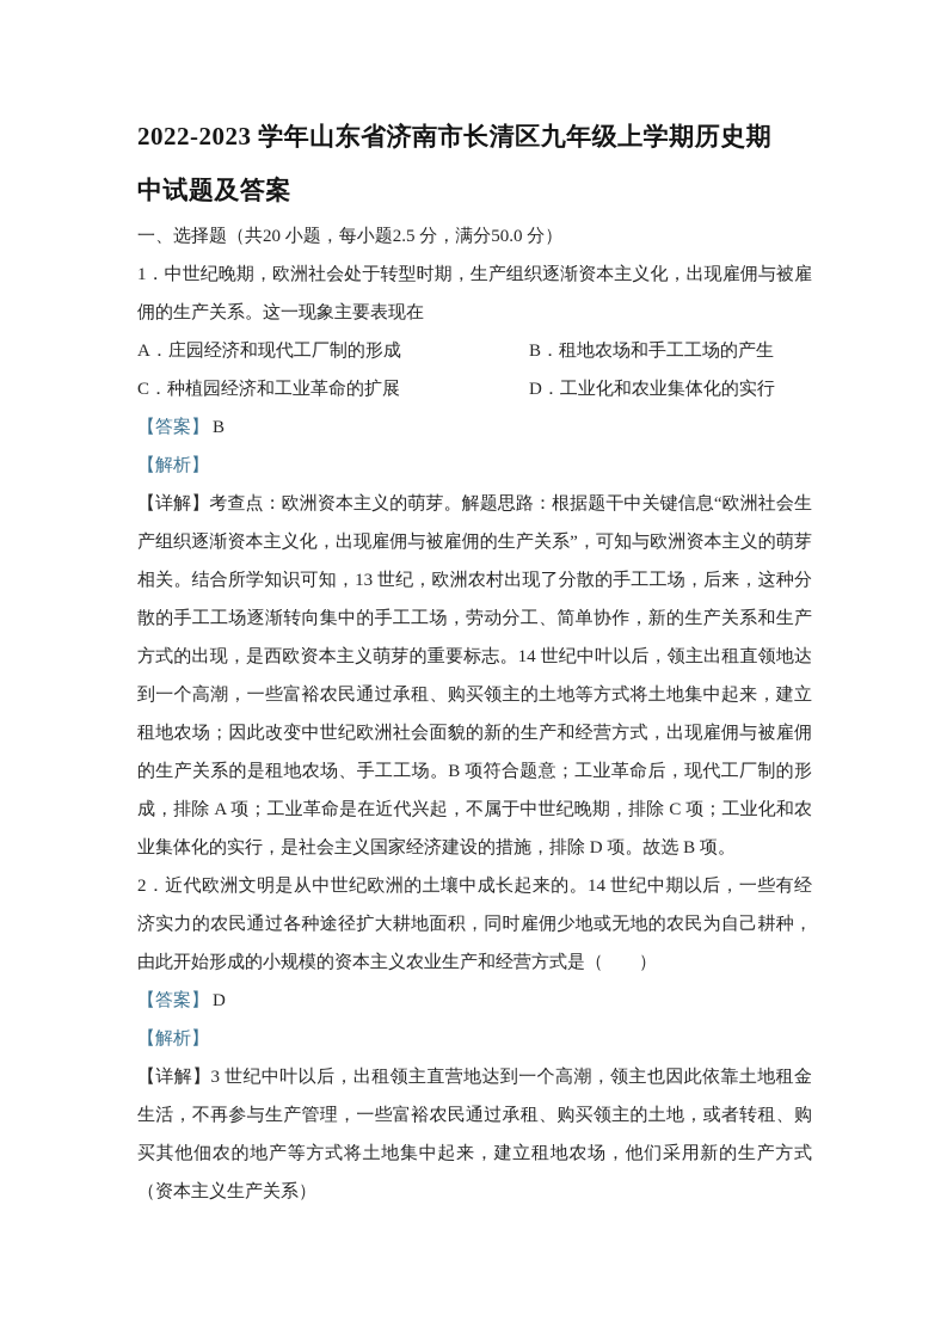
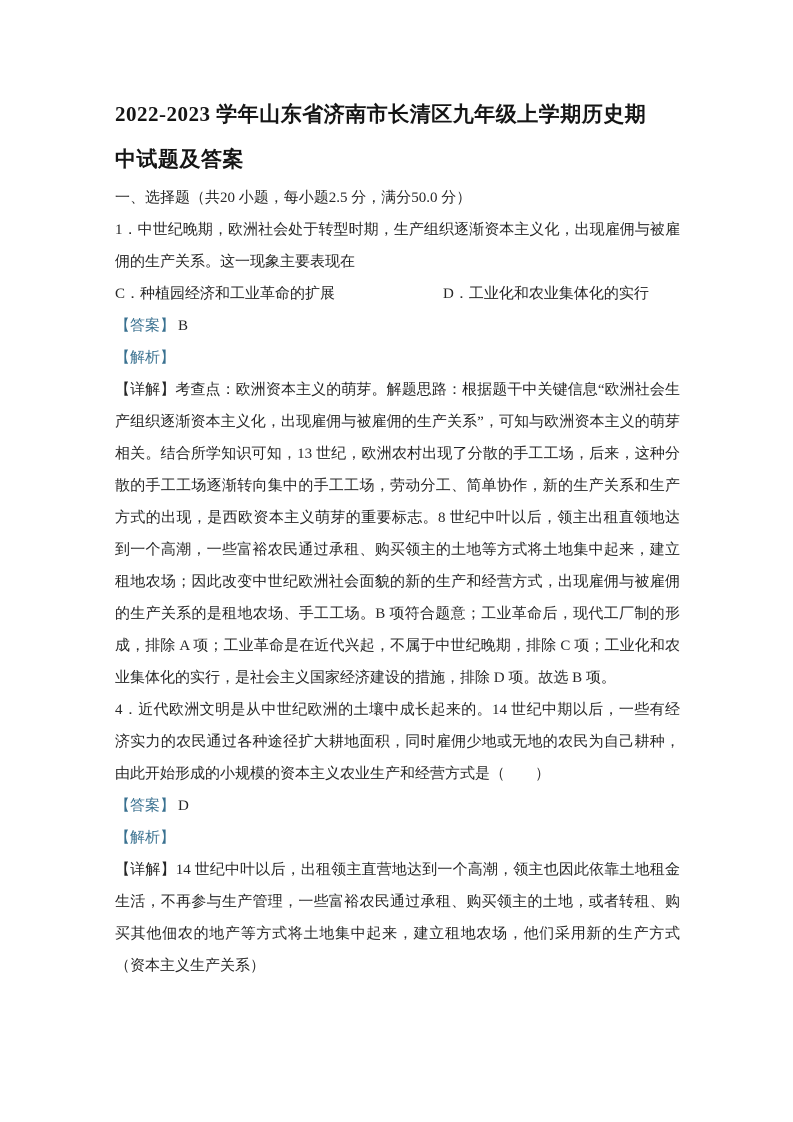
  2022-2023 学年山东省济南市长清区九年级上学期历史期中试题及答案
  一、选择题（共20 小题，每小题2.5 分，满分50.0 分）
  1．中世纪晚期，欧洲社会处于转型时期，生产组织逐渐资本主义化，出现雇佣与被雇佣的生产关系。这一现象主要表现在
- A．庄园经济和现代工厂制的形成 B．租地农场和手工工场的产生
  C．种植园经济和工业革命的扩展 D．工业化和农业集体化的实行
  【答案】 B
  【解析】
- 【详解】考查点：欧洲资本主义的萌芽。解题思路：根据题干中关键信息“欧洲社会生产组织逐渐资本主义化，出现雇佣与被雇佣的生产关系”，可知与欧洲资本主义的萌芽相关。结合所学知识可知，13 世纪，欧洲农村出现了分散的手工工场，后来，这种分散的手工工场逐渐转向集中的手工工场，劳动分工、简单协作，新的生产关系和生产方式的出现，是西欧资本主义萌芽的重要标志。14 世纪中叶以后，领主出租直领地达到一个高潮，一些富裕农民通过承租、购买领主的土地等方式将土地集中起来，建立租地农场；因此改变中世纪欧洲社会面貌的新的生产和经营方式，出现雇佣与被雇佣的生产关系的是租地农场、手工工场。B 项符合题意；工业革命后，现代工厂制的形成，排除 A 项；工业革命是在近代兴起，不属于中世纪晚期，排除 C 项；工业化和农业集体化的实行，是社会主义国家经济建设的措施，排除 D 项。故选 B 项。
+ 【详解】考查点：欧洲资本主义的萌芽。解题思路：根据题干中关键信息“欧洲社会生产组织逐渐资本主义化，出现雇佣与被雇佣的生产关系”，可知与欧洲资本主义的萌芽相关。结合所学知识可知，13 世纪，欧洲农村出现了分散的手工工场，后来，这种分散的手工工场逐渐转向集中的手工工场，劳动分工、简单协作，新的生产关系和生产方式的出现，是西欧资本主义萌芽的重要标志。8 世纪中叶以后，领主出租直领地达到一个高潮，一些富裕农民通过承租、购买领主的土地等方式将土地集中起来，建立租地农场；因此改变中世纪欧洲社会面貌的新的生产和经营方式，出现雇佣与被雇佣的生产关系的是租地农场、手工工场。B 项符合题意；工业革命后，现代工厂制的形成，排除 A 项；工业革命是在近代兴起，不属于中世纪晚期，排除 C 项；工业化和农业集体化的实行，是社会主义国家经济建设的措施，排除 D 项。故选 B 项。
- 2．近代欧洲文明是从中世纪欧洲的土壤中成长起来的。14 世纪中期以后，一些有经济实力的农民通过各种途径扩大耕地面积，同时雇佣少地或无地的农民为自己耕种，由此开始形成的小规模的资本主义农业生产和经营方式是（ ）
+ 4．近代欧洲文明是从中世纪欧洲的土壤中成长起来的。14 世纪中期以后，一些有经济实力的农民通过各种途径扩大耕地面积，同时雇佣少地或无地的农民为自己耕种，由此开始形成的小规模的资本主义农业生产和经营方式是（ ）
  【答案】 D
  【解析】
- 【详解】3 世纪中叶以后，出租领主直营地达到一个高潮，领主也因此依靠土地租金生活，不再参与生产管理，一些富裕农民通过承租、购买领主的土地，或者转租、购买其他佃农的地产等方式将土地集中起来，建立租地农场，他们采用新的生产方式（资本主义生产关系）
+ 【详解】14 世纪中叶以后，出租领主直营地达到一个高潮，领主也因此依靠土地租金生活，不再参与生产管理，一些富裕农民通过承租、购买领主的土地，或者转租、购买其他佃农的地产等方式将土地集中起来，建立租地农场，他们采用新的生产方式（资本主义生产关系）
